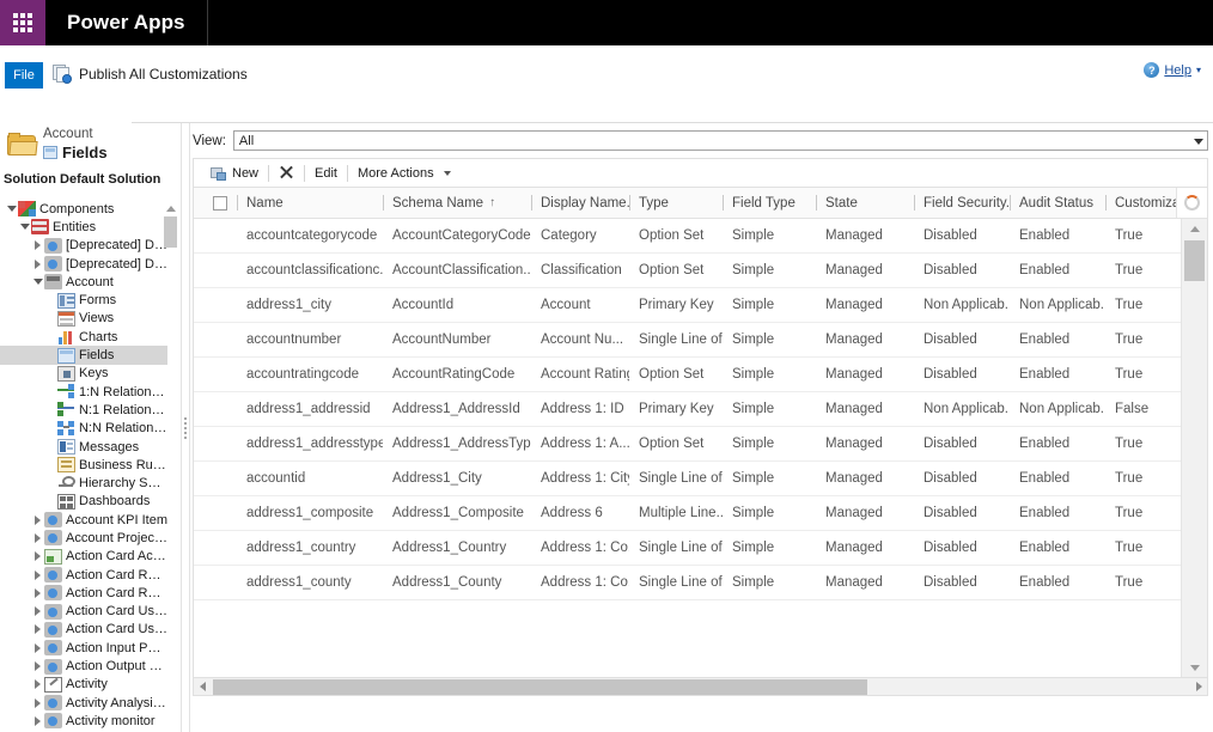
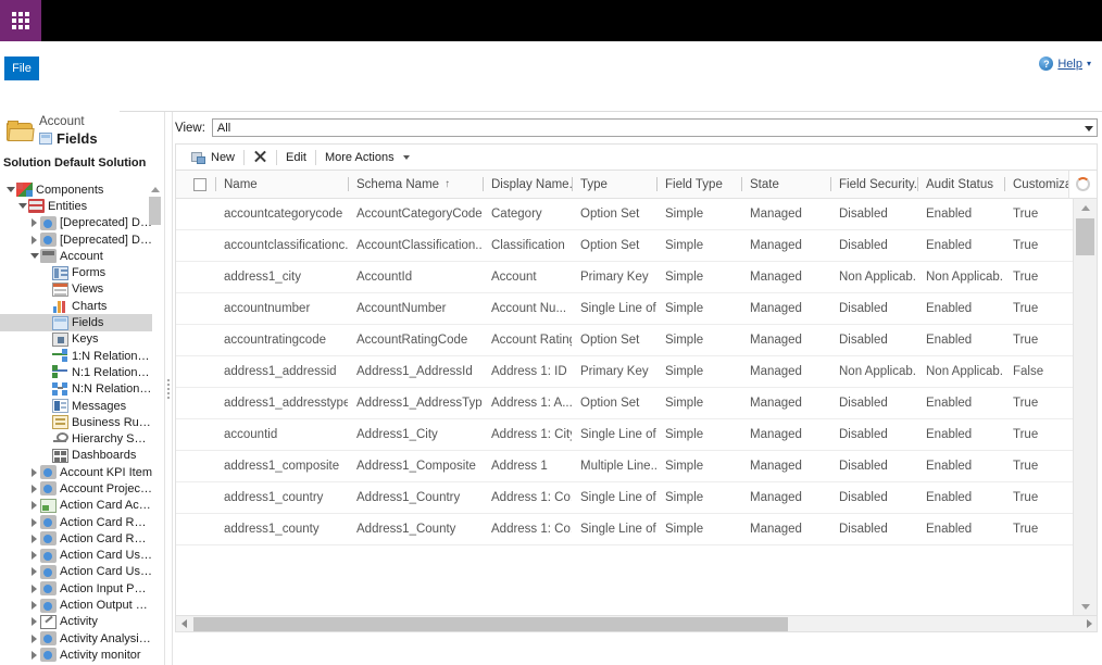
- Power Apps
- Publish All Customizations
  ?
  Help
  ▾
  File
  Account
  Fields
  Solution Default Solution
  Components
  Entities
  [Deprecated] Da
  [Deprecated] Dyn
  Account
  Forms
  Views
  Charts
  Fields
  Keys
  1:N Relationshi
  N:1 Relationshi
  N:N Relationsh
  Messages
  Business Rules
  Hierarchy Setti.
  Dashboards
  Account KPI Item
  Account Project P
  Action Card Actio
  Action Card Rega
  Action Card Role
  Action Card Usag
  Action Card Usag
  Action Input Para
  Action Output Par
  Activity
  Activity Analysis
  Activity monitor
  View:
  All
  New
  Edit
  More Actions
  Name
  Schema Name
  ↑
  Display Name
  Type
  Field Type
  State
  Field Security.
  Audit Status
  Customiz
  accountcategorycode
  AccountCategoryCode
  Category
  Option Set
  Simple
  Managed
  Disabled
  Enabled
  True
  accountclassificationc.
  AccountClassification..
  Classification
  Option Set
  Simple
  Managed
  Disabled
  Enabled
  True
  address1_city
  AccountId
  Account
  Primary Key
  Simple
  Managed
  Non Applicab.
  Non Applicab.
  True
  accountnumber
  AccountNumber
  Account Nu...
  Single Line of
  Simple
  Managed
  Disabled
  Enabled
  True
  accountratingcode
  AccountRatingCode
  Account Ratin
  Option Set
  Simple
  Managed
  Disabled
  Enabled
  True
  address1_addressid
  Address1_AddressId
  Address 1: ID
  Primary Key
  Simple
  Managed
  Non Applicab.
  Non Applicab.
  False
  address1_addresstype
  Address1_AddressTyp
  Address 1: A...
  Option Set
  Simple
  Managed
  Disabled
  Enabled
  True
  accountid
  Address1_City
  Address 1: Cit
  Single Line of
  Simple
  Managed
  Disabled
  Enabled
  True
  address1_composite
  Address1_Composite
- Address 6
+ Address 1
  Multiple Line..
  Simple
  Managed
  Disabled
  Enabled
  True
  address1_country
  Address1_Country
  Address 1: Co
  Single Line of
  Simple
  Managed
  Disabled
  Enabled
  True
  address1_county
  Address1_County
  Address 1: Co
  Single Line of
  Simple
  Managed
  Disabled
  Enabled
  True
